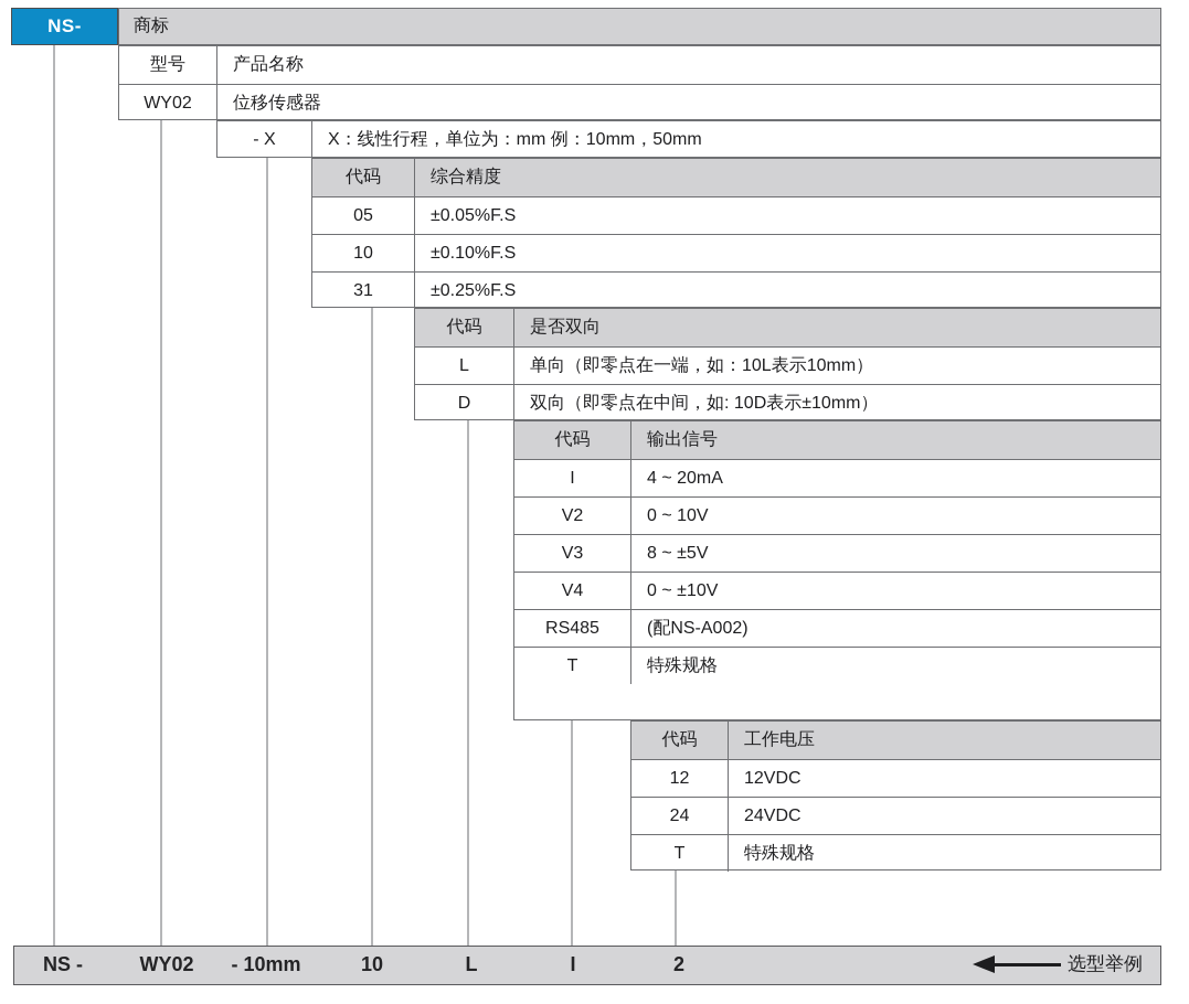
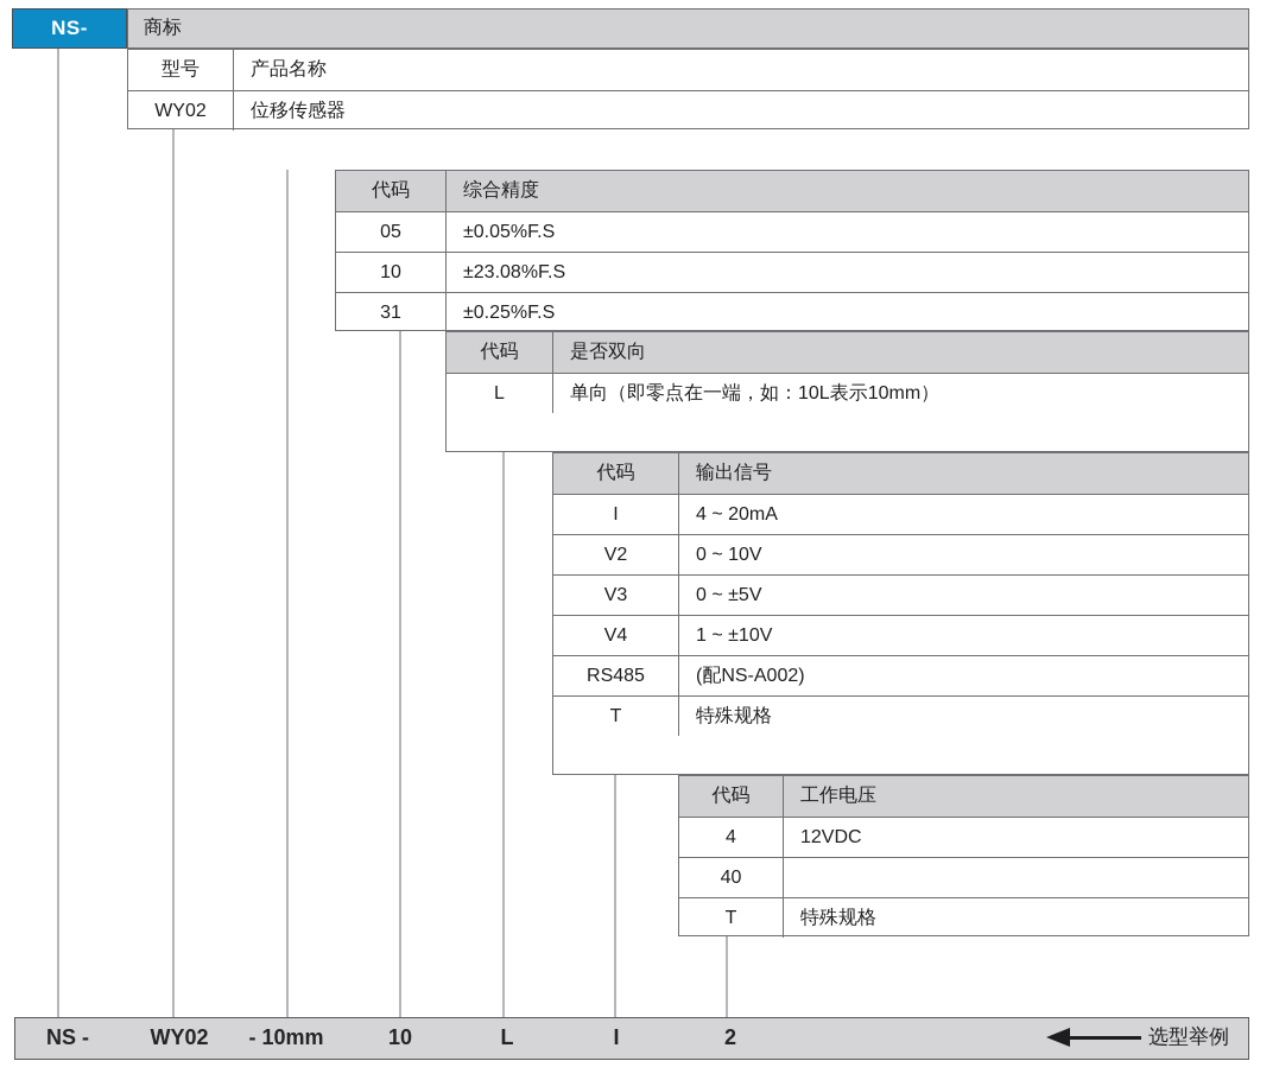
  NS-
  商标
  型号
  产品名称
  WY02
  位移传感器
- - X
- X：线性行程，单位为：mm 例：10mm，50mm
  代码
  综合精度
  05
  ±0.05%F.S
  10
- ±0.10%F.S
+ ±23.08%F.S
  31
  ±0.25%F.S
  代码
  是否双向
  L
  单向（即零点在一端，如：10L表示10mm）
- D
- 双向（即零点在中间，如: 10D表示±10mm）
  代码
  输出信号
  I
  4 ~ 20mA
  V2
  0 ~ 10V
  V3
- 8 ~ ±5V
+ 0 ~ ±5V
  V4
- 0 ~ ±10V
+ 1 ~ ±10V
  RS485
  (配NS-A002)
  T
  特殊规格
  代码
  工作电压
- 12
+ 4
  12VDC
- 24
+ 40
- 24VDC
  T
  特殊规格
  NS -
  WY02
  - 10mm
  10
  L
  I
  2
  选型举例
